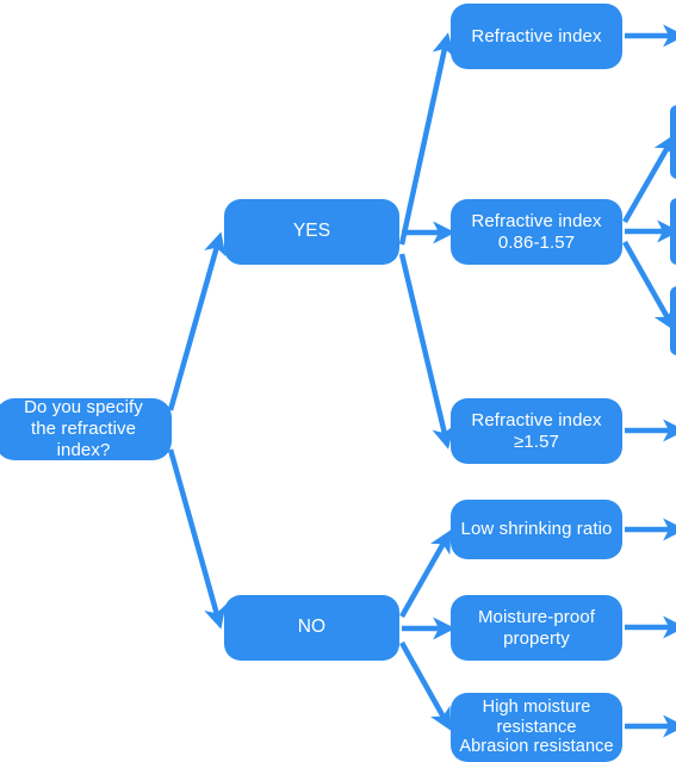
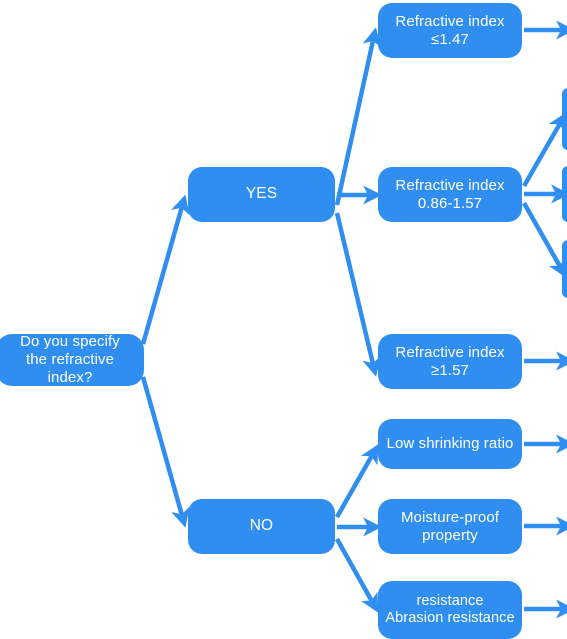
  Do you specify
  the refractive index?
  YES
  NO
  Refractive index
+ ≤1.47
  Refractive index
  0.86-1.57
  Refractive index
  ≥1.57
  Low shrinking ratio
  Moisture-proof
  property
- High moisture
  resistance
  Abrasion resistance
